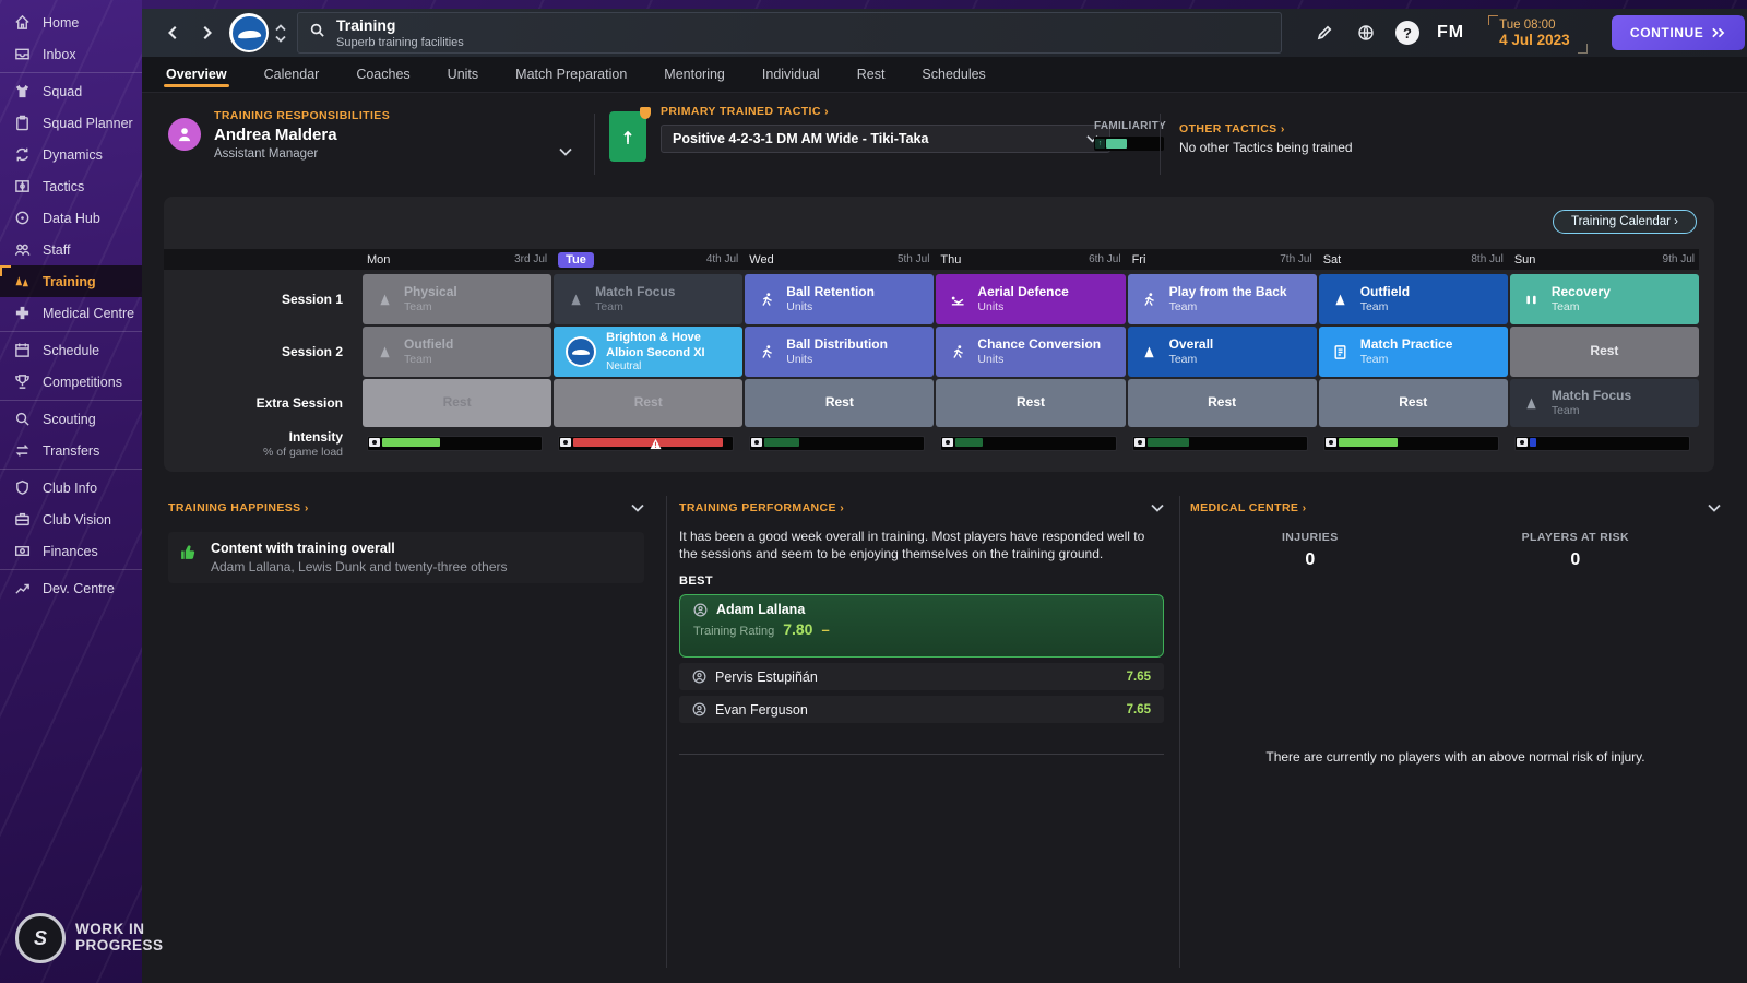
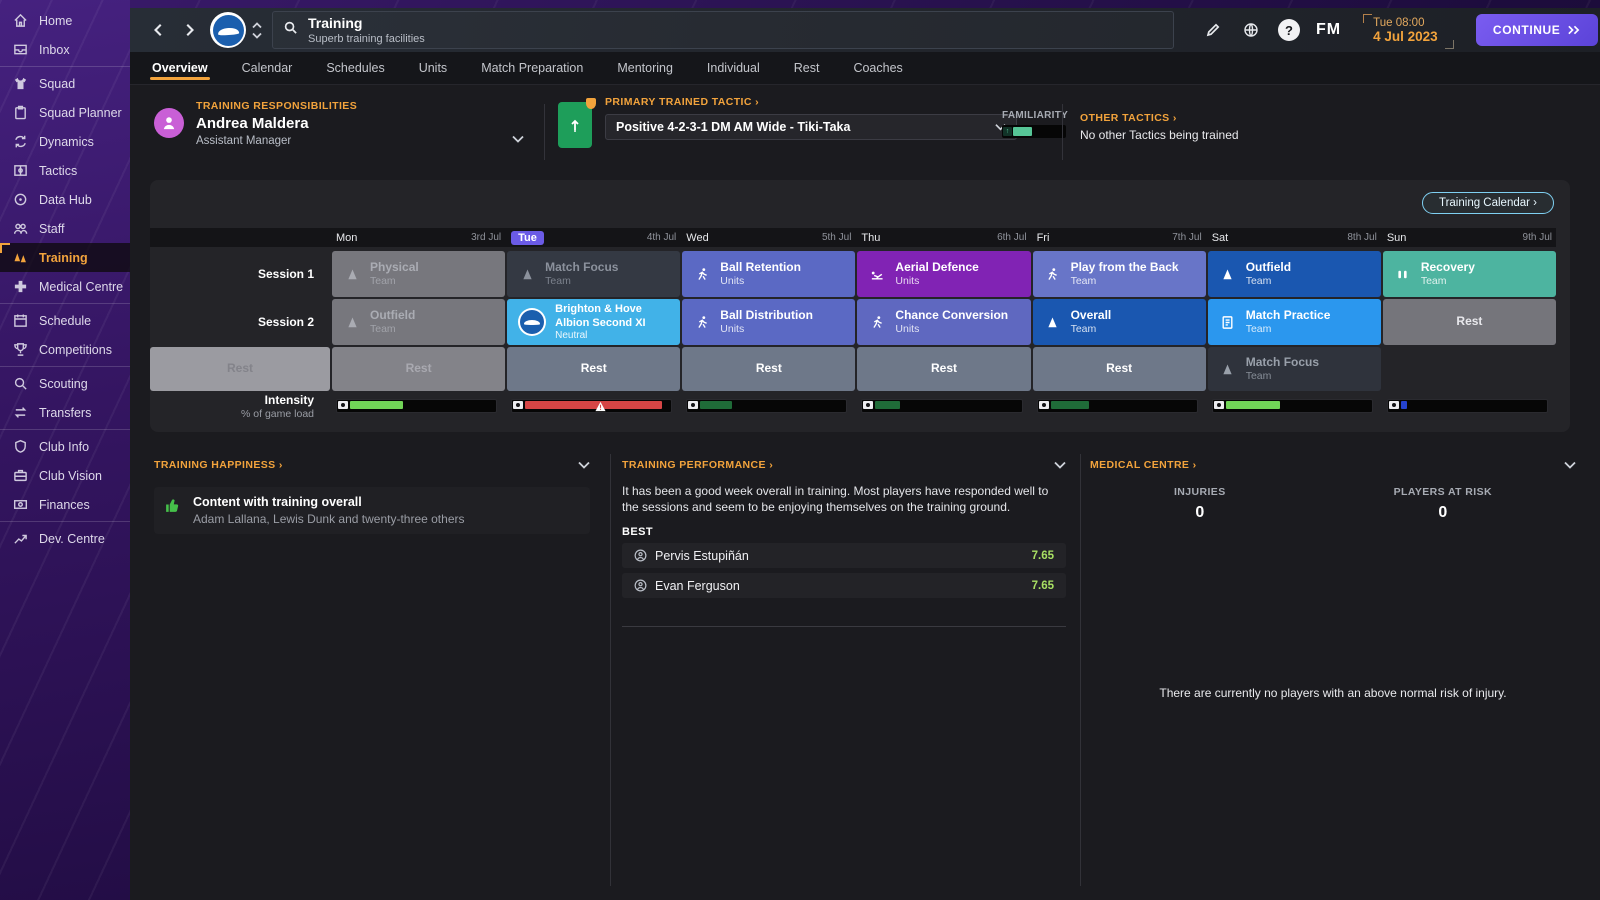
  Home
  Inbox
  Squad
  Squad Planner
  Dynamics
  Tactics
  Data Hub
  Staff
  Training
  Medical Centre
  Schedule
  Competitions
  Scouting
  Transfers
  Club Info
  Club Vision
  Finances
  Dev. Centre
- S
- WORK IN
- PROGRESS
  Training
  Superb training facilities
  ?
  FM
  Tue 08:00
  4 Jul 2023
  CONTINUE
  Overview
  Calendar
- Coaches
+ Schedules
  Units
  Match Preparation
  Mentoring
  Individual
  Rest
- Schedules
+ Coaches
  TRAINING RESPONSIBILITIES
  Andrea Maldera
  Assistant Manager
  PRIMARY TRAINED TACTIC ›
  Positive 4-2-3-1 DM AM Wide - Tiki-Taka
  FAMILIARITY
  OTHER TACTICS ›
  No other Tactics being trained
  Training Calendar ›
  Mon
  3rd Jul
  Tue
  4th Jul
  Wed
  5th Jul
  Thu
  6th Jul
  Fri
  7th Jul
  Sat
  8th Jul
  Sun
  9th Jul
  Session 1
  Physical
  Team
  Match Focus
  Team
  Ball Retention
  Units
  Aerial Defence
  Units
  Play from the Back
  Team
  Outfield
  Team
  Recovery
  Team
  Session 2
  Outfield
  Team
  Brighton & Hove Albion Second XI
  Neutral
  Ball Distribution
  Units
  Chance Conversion
  Units
  Overall
  Team
  Match Practice
  Team
  Rest
- Extra Session
  Rest
  Rest
  Rest
  Rest
  Rest
  Rest
  Match Focus
  Team
  Intensity
  % of game load
  TRAINING HAPPINESS ›
  Content with training overall
  Adam Lallana, Lewis Dunk and twenty-three others
  TRAINING PERFORMANCE ›
  It has been a good week overall in training. Most players have responded well to the sessions and seem to be enjoying themselves on the training ground.
  BEST
- Adam Lallana
- Training Rating
- 7.80
- –
  Pervis Estupiñán
  7.65
  Evan Ferguson
  7.65
  MEDICAL CENTRE ›
  INJURIES
  0
  PLAYERS AT RISK
  0
  There are currently no players with an above normal risk of injury.
